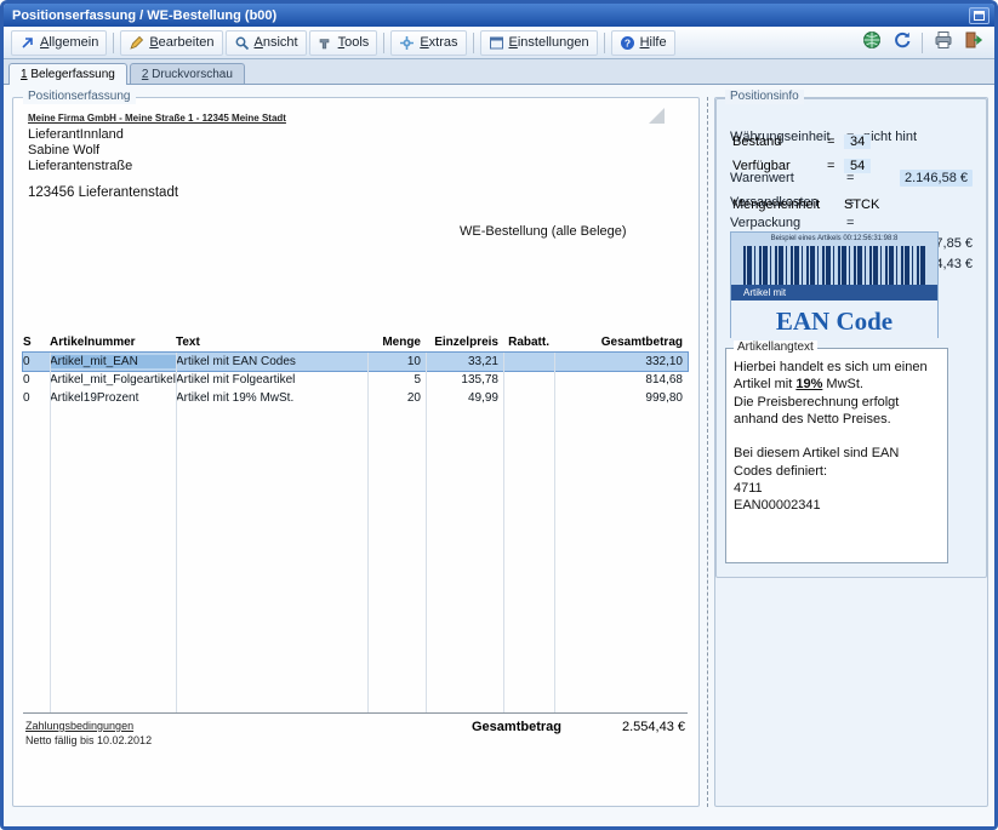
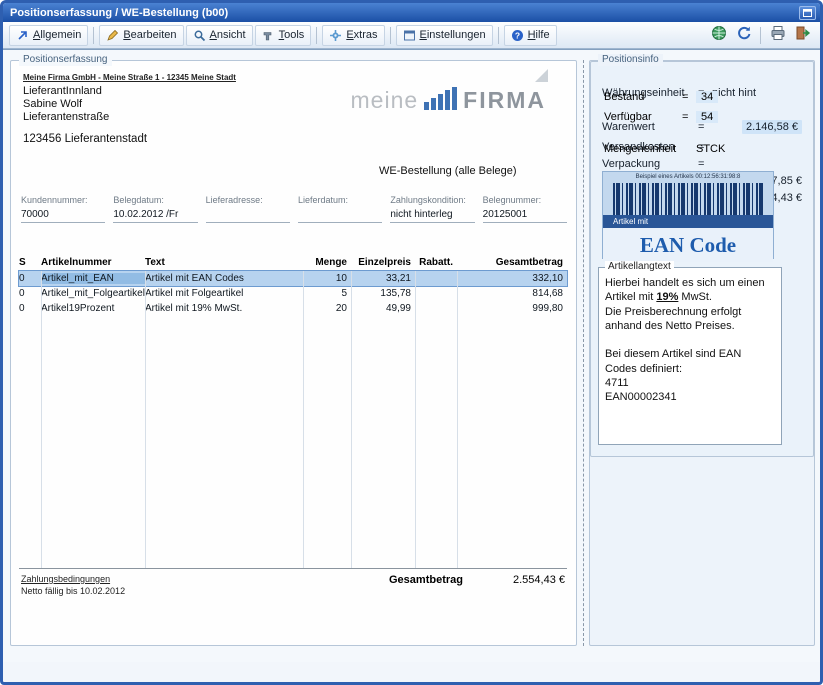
  Positionserfassung / WE-Bestellung (b00)
  Allgemein
  Bearbeiten
  Ansicht
  Tools
  Extras
  Einstellungen
  ?
  Hilfe
- 1 Belegerfassung
- 2 Druckvorschau
  Positionserfassung
  Meine Firma GmbH - Meine Straße 1 - 12345 Meine Stadt
  LieferantInnland
  Sabine Wolf
  Lieferantenstraße
  123456 Lieferantenstadt
+ meine
+ FIRMA
  WE-Bestellung (alle Belege)
+ Kundennummer:
+ 70000
+ Belegdatum:
+ 10.02.2012 /Fr
+ Lieferadresse:
+ Lieferdatum:
+ Zahlungskondition:
+ nicht hinterleg
+ Belegnummer:
+ 20125001
  S
  Artikelnummer
  Text
  Menge
  Einzelpreis
  Rabatt.
  Gesamtbetrag
  0
  Artikel_mit_EAN
  Artikel mit EAN Codes
  10
  33,21
  332,10
  0
  Artikel_mit_Folgeartikel
  Artikel mit Folgeartikel
  5
  135,78
  814,68
  0
  Artikel19Prozent
  Artikel mit 19% MwSt.
  20
  49,99
  999,80
  Zahlungsbedingungen
  Netto fällig bis 10.02.2012
  Gesamtbetrag
  2.554,43 €
  Währungseinheit
  icht hint
  Warenwert
  =
  2.146,58 €
  Versandkosten
  =
  Verpackung
  =
  7,85 €
  Positionsinfo
  Bestand
  =
  34
  Verfügbar
  =
  54
  Mengeneinheit
  STCK
  Artikel mit
  EAN Code
  Artikellangtext
  Hierbei handelt es sich um einen Artikel mit 19% MwSt.
  Die Preisberechnung erfolgt anhand des Netto Preises.
  Bei diesem Artikel sind EAN Codes definiert:
  4711
  EAN00002341
